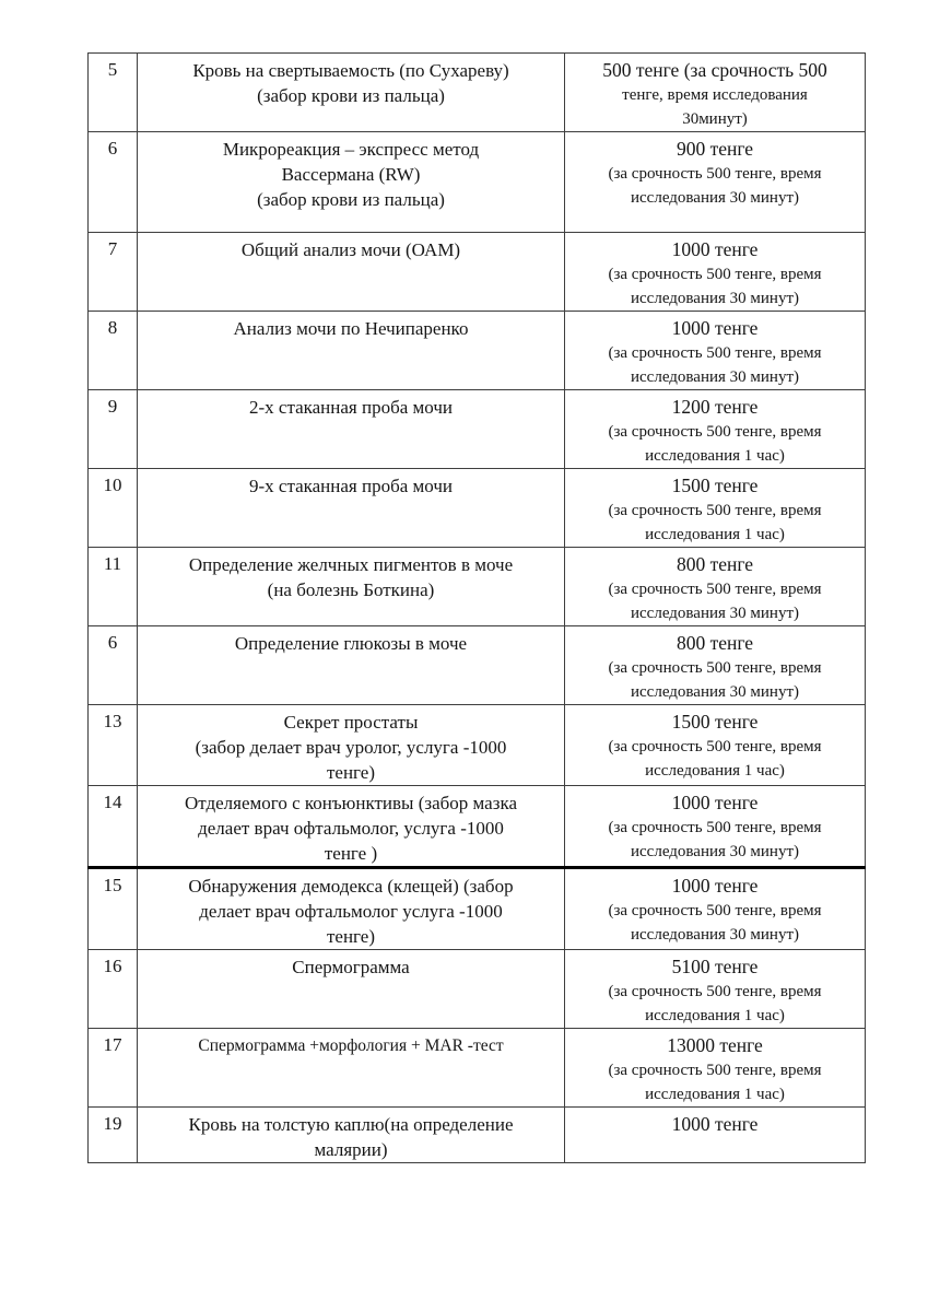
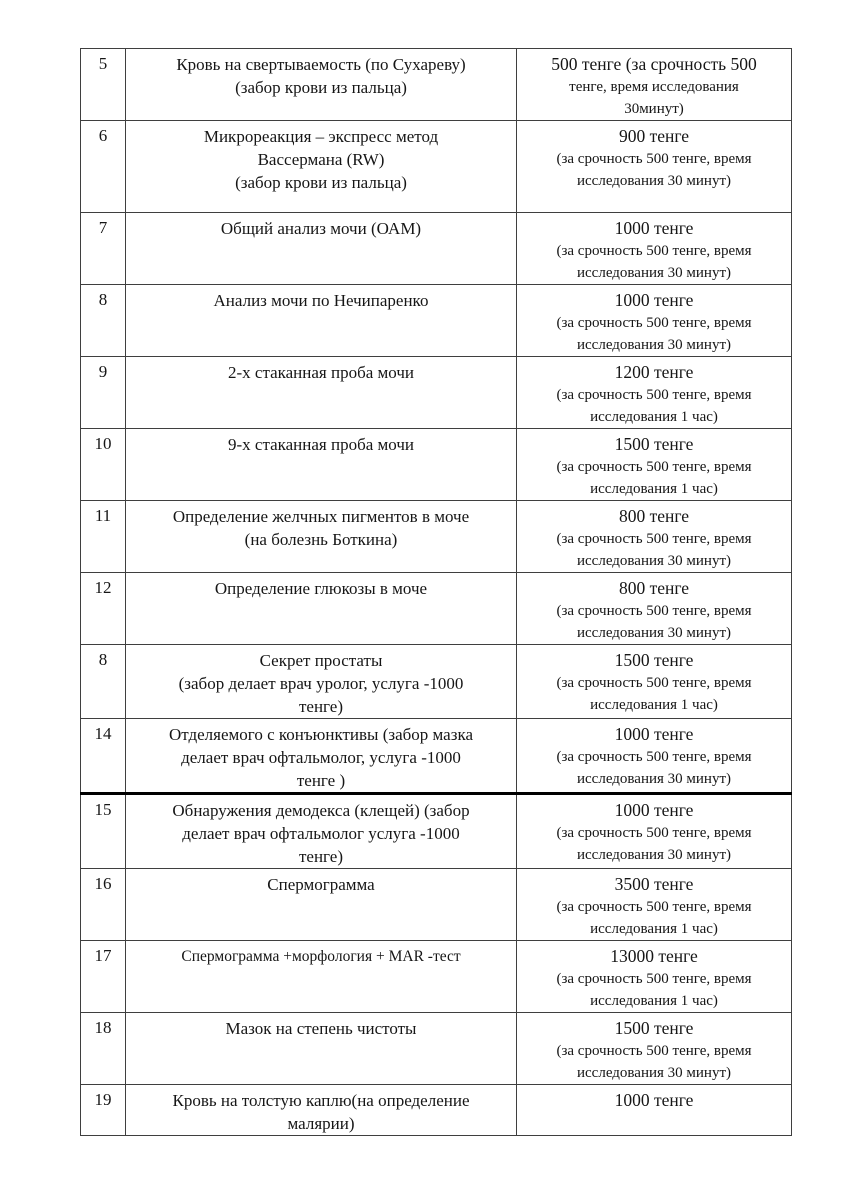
  5	Кровь на свертываемость (по Сухареву) (забор крови из пальца)	500 тенге (за срочность 500тенге, время исследования30минут)
  6	Микрореакция – экспресс метод Вассермана (RW) (забор крови из пальца)	900 тенге(за срочность 500 тенге, времяисследования 30 минут)
  7	Общий анализ мочи (ОАМ)	1000 тенге(за срочность 500 тенге, времяисследования 30 минут)
  8	Анализ мочи по Нечипаренко	1000 тенге(за срочность 500 тенге, времяисследования 30 минут)
  9	2-х стаканная проба мочи	1200 тенге(за срочность 500 тенге, времяисследования 1 час)
  10	9-х стаканная проба мочи	1500 тенге(за срочность 500 тенге, времяисследования 1 час)
  11	Определение желчных пигментов в моче (на болезнь Боткина)	800 тенге(за срочность 500 тенге, времяисследования 30 минут)
- 6	Определение глюкозы в моче	800 тенге(за срочность 500 тенге, времяисследования 30 минут)
+ 12	Определение глюкозы в моче	800 тенге(за срочность 500 тенге, времяисследования 30 минут)
- 13	Секрет простаты (забор делает врач уролог, услуга -1000 тенге)	1500 тенге(за срочность 500 тенге, времяисследования 1 час)
+ 8	Секрет простаты (забор делает врач уролог, услуга -1000 тенге)	1500 тенге(за срочность 500 тенге, времяисследования 1 час)
  14	Отделяемого с конъюнктивы (забор мазка делает врач офтальмолог, услуга -1000 тенге )	1000 тенге(за срочность 500 тенге, времяисследования 30 минут)
  15	Обнаружения демодекса (клещей) (забор делает врач офтальмолог услуга -1000 тенге)	1000 тенге(за срочность 500 тенге, времяисследования 30 минут)
- 16	Спермограмма	5100 тенге(за срочность 500 тенге, времяисследования 1 час)
+ 16	Спермограмма	3500 тенге(за срочность 500 тенге, времяисследования 1 час)
  17	Спермограмма +морфология + MAR -тест	13000 тенге(за срочность 500 тенге, времяисследования 1 час)
+ 18	Мазок на степень чистоты	1500 тенге(за срочность 500 тенге, времяисследования 30 минут)
  19	Кровь на толстую каплю(на определение малярии)	1000 тенге
